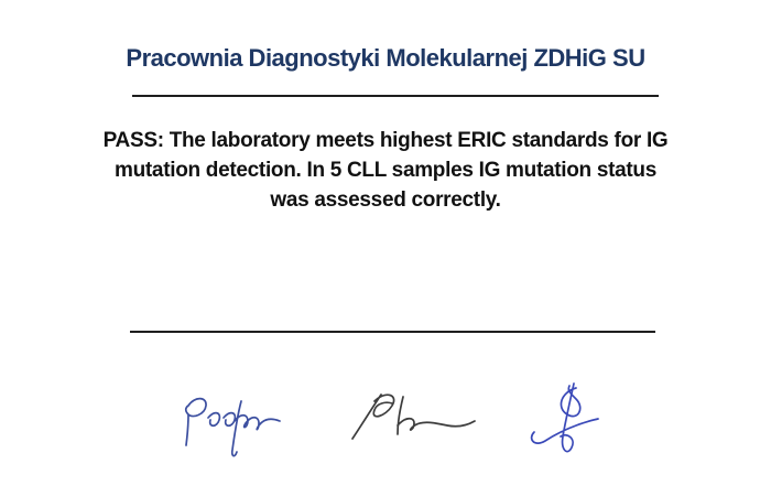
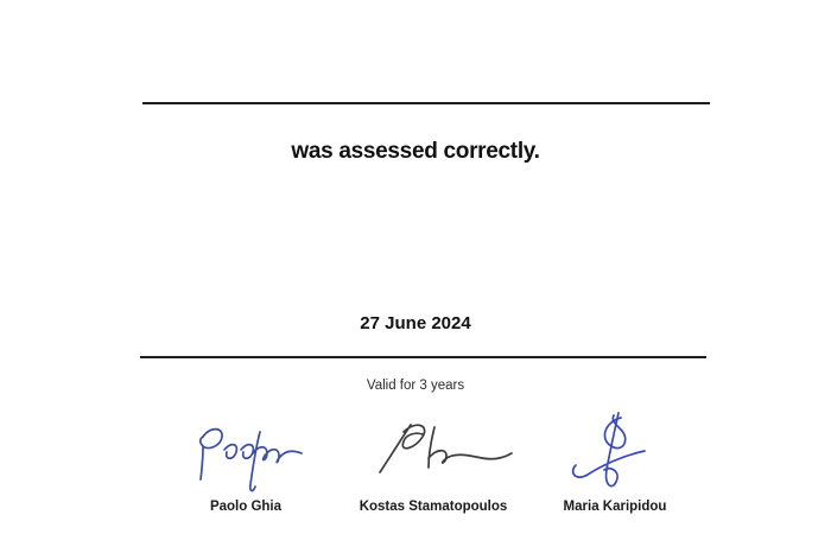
- Pracownia Diagnostyki Molekularnej ZDHiG SU
- PASS: The laboratory meets highest ERIC standards for IG
- mutation detection. In 5 CLL samples IG mutation status
  was assessed correctly.
+ 27 June 2024
+ Valid for 3 years
+ Paolo Ghia
+ Kostas Stamatopoulos
+ Maria Karipidou
